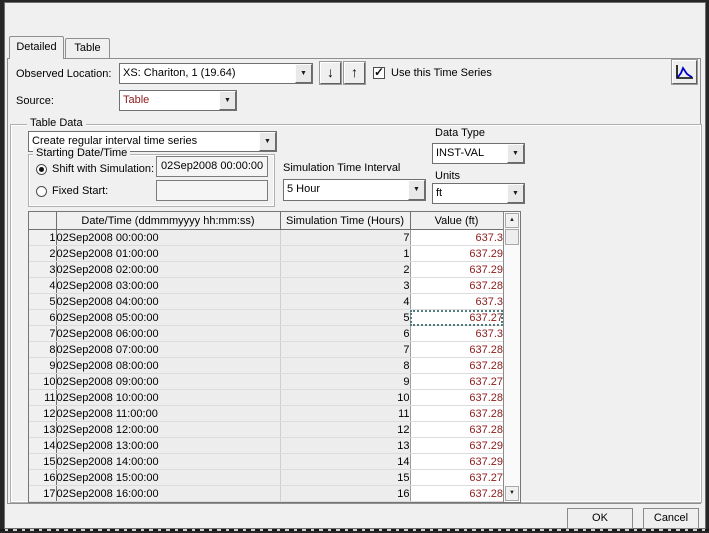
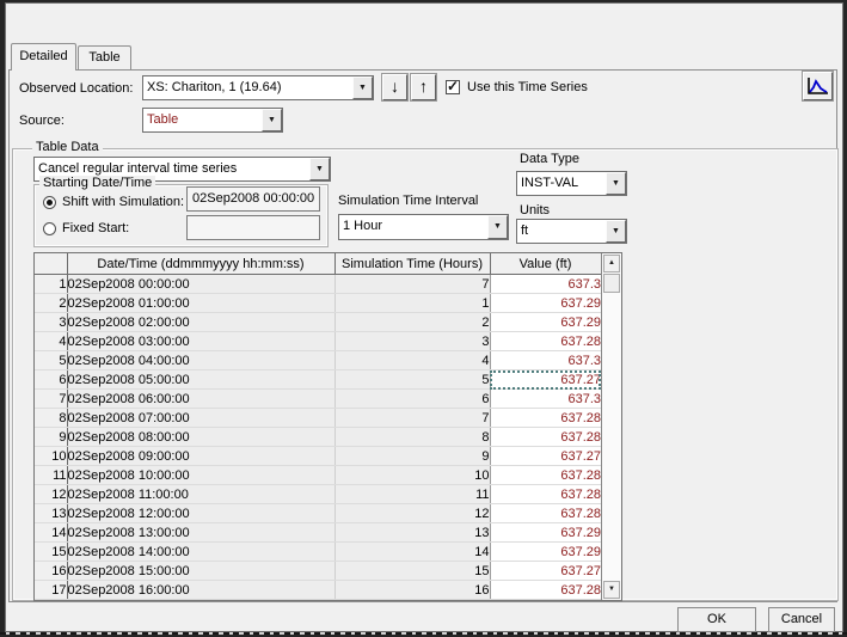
  Detailed
  Table
  Observed Location:
  XS: Chariton, 1 (19.64)
  ↓
  ↑
  ✓
  Use this Time Series
  Source:
  Table
  Table Data
- Create regular interval time series
+ Cancel regular interval time series
  Data Type
  INST-VAL
  Units
  ft
  Starting Date/Time
  Shift with Simulation:
  02Sep2008 00:00:00
  Fixed Start:
  Simulation Time Interval
- 5 Hour
+ 1 Hour
  	Date/Time (ddmmmyyyy hh:mm:ss)	Simulation Time (Hours)	Value (ft)
  1	02Sep2008 00:00:00	7	637.3
  2	02Sep2008 01:00:00	1	637.29
  3	02Sep2008 02:00:00	2	637.29
  4	02Sep2008 03:00:00	3	637.28
  5	02Sep2008 04:00:00	4	637.3
  6	02Sep2008 05:00:00	5	637.27
  7	02Sep2008 06:00:00	6	637.3
  8	02Sep2008 07:00:00	7	637.28
  9	02Sep2008 08:00:00	8	637.28
  10	02Sep2008 09:00:00	9	637.27
  11	02Sep2008 10:00:00	10	637.28
  12	02Sep2008 11:00:00	11	637.28
  13	02Sep2008 12:00:00	12	637.28
  14	02Sep2008 13:00:00	13	637.29
  15	02Sep2008 14:00:00	14	637.29
  16	02Sep2008 15:00:00	15	637.27
  17	02Sep2008 16:00:00	16	637.28
  OK
  Cancel
